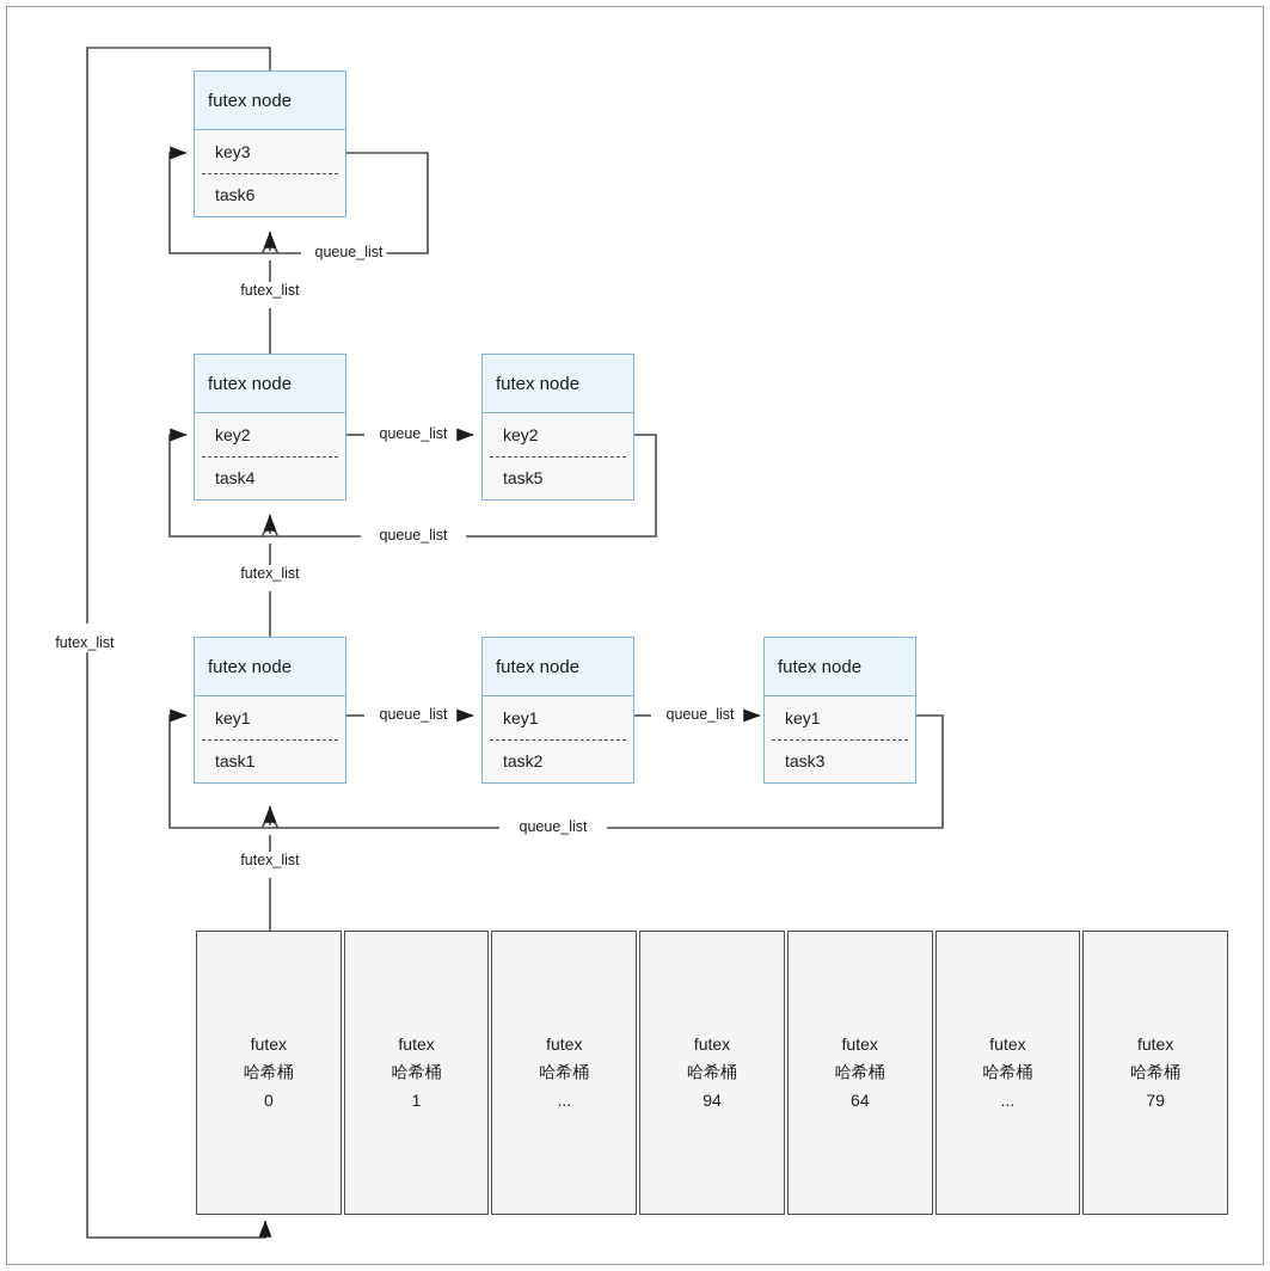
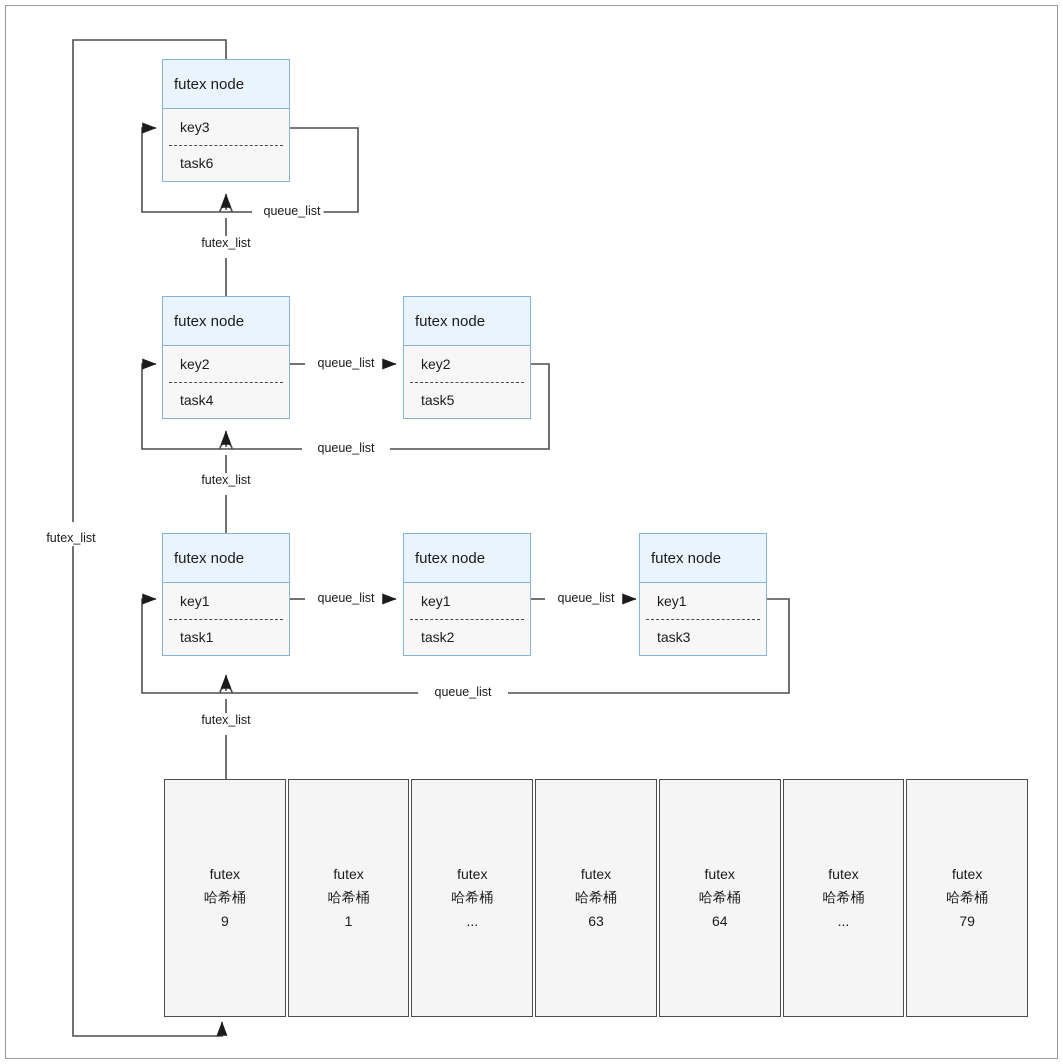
  futex node
  key3
  task6
  queue_list
  futex_list
  futex node
  key2
  task4
  futex node
  key2
  task5
  queue_list
  queue_list
  futex_list
  futex node
  key1
  task1
  futex node
  key1
  task2
  futex node
  key1
  task3
  queue_list
  queue_list
  queue_list
  futex_list
  futex_list
  futex
  哈希桶
- 0
+ 9
  futex
  哈希桶
  1
  futex
  哈希桶
  ...
  futex
  哈希桶
- 94
+ 63
  futex
  哈希桶
  64
  futex
  哈希桶
  ...
  futex
  哈希桶
  79
